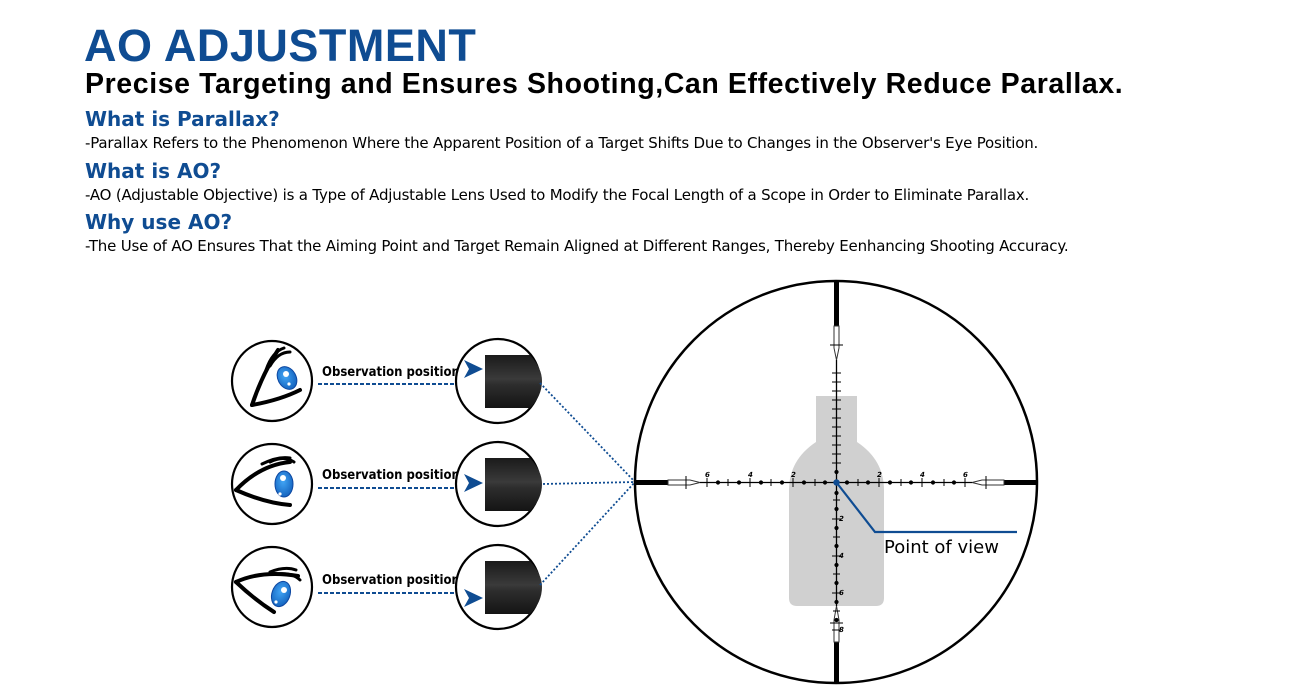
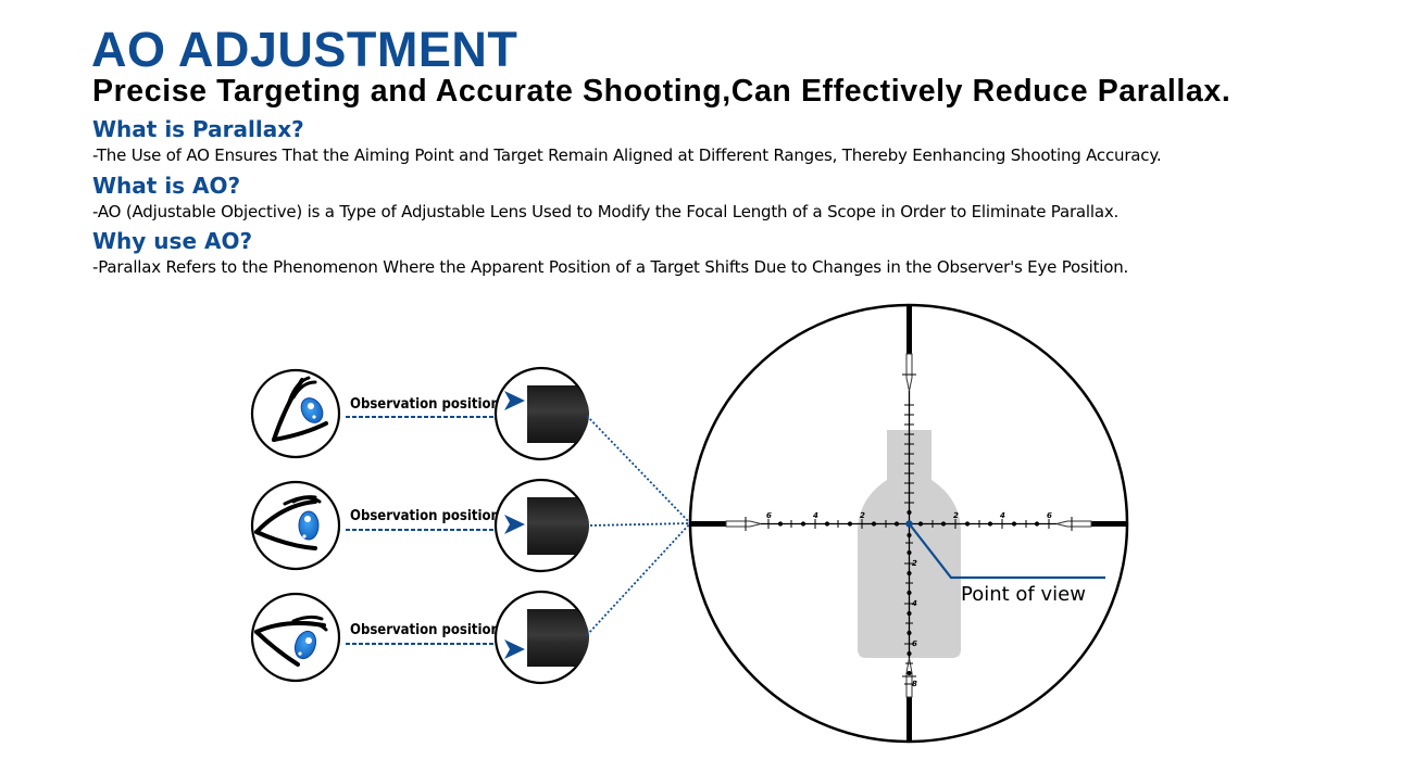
  AO ADJUSTMENT
- Precise Targeting and Ensures Shooting,Can Effectively Reduce Parallax.
+ Precise Targeting and Accurate Shooting,Can Effectively Reduce Parallax.
  What is Parallax?
- -Parallax Refers to the Phenomenon Where the Apparent Position of a Target Shifts Due to Changes in the Observer's Eye Position.
+ -The Use of AO Ensures That the Aiming Point and Target Remain Aligned at Different Ranges, Thereby Eenhancing Shooting Accuracy.
  What is AO?
  -AO (Adjustable Objective) is a Type of Adjustable Lens Used to Modify the Focal Length of a Scope in Order to Eliminate Parallax.
  Why use AO?
- -The Use of AO Ensures That the Aiming Point and Target Remain Aligned at Different Ranges, Thereby Eenhancing Shooting Accuracy.
+ -Parallax Refers to the Phenomenon Where the Apparent Position of a Target Shifts Due to Changes in the Observer's Eye Position.
  Observation position
  Observation position
  Observation positio
  6
  4
  2
  2
  4
  6
  2
  4
  6
  8
  Point of view
